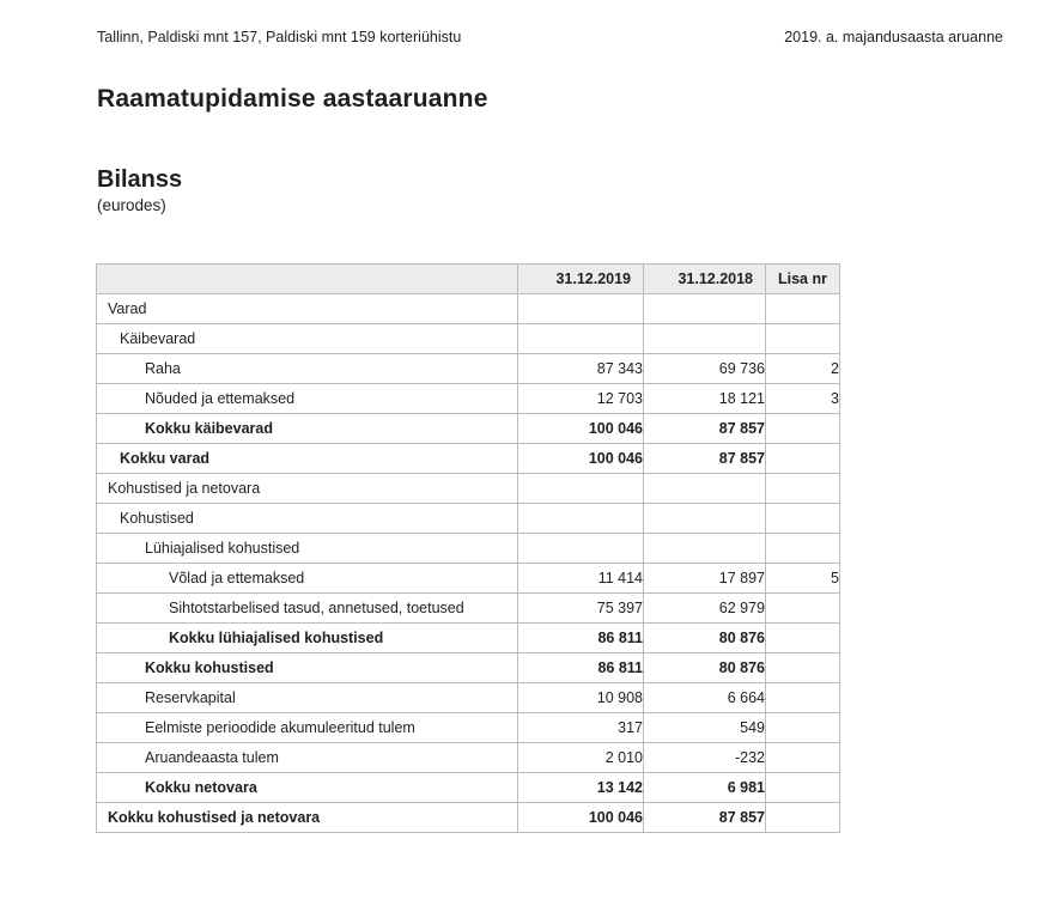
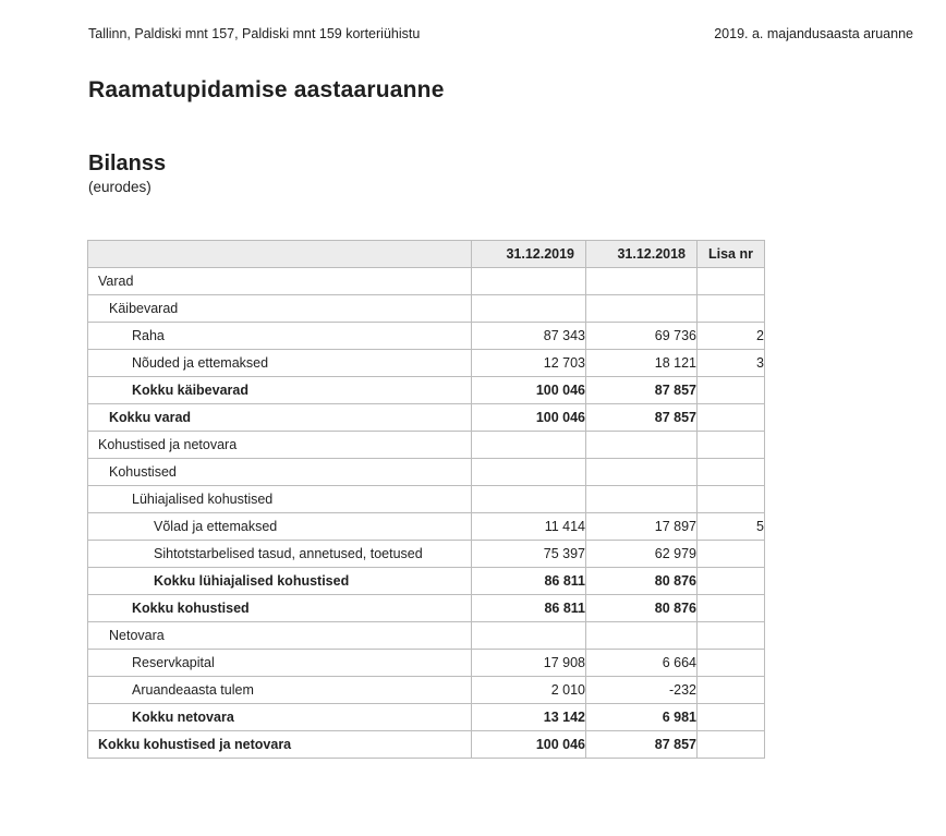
  Tallinn, Paldiski mnt 157, Paldiski mnt 159 korteriühistu
  2019. a. majandusaasta aruanne
  Raamatupidamise aastaaruanne
  Bilanss
  (eurodes)
  	31.12.2019	31.12.2018	Lisa nr
  Varad
  Käibevarad
  Raha	87 343	69 736	2
  Nõuded ja ettemaksed	12 703	18 121	3
  Kokku käibevarad	100 046	87 857
  Kokku varad	100 046	87 857
  Kohustised ja netovara
  Kohustised
  Lühiajalised kohustised
  Võlad ja ettemaksed	11 414	17 897	5
  Sihtotstarbelised tasud, annetused, toetused	75 397	62 979
  Kokku lühiajalised kohustised	86 811	80 876
  Kokku kohustised	86 811	80 876
+ Netovara
- Reservkapital	10 908	6 664
+ Reservkapital	17 908	6 664
- Eelmiste perioodide akumuleeritud tulem	317	549
  Aruandeaasta tulem	2 010	-232
  Kokku netovara	13 142	6 981
  Kokku kohustised ja netovara	100 046	87 857
